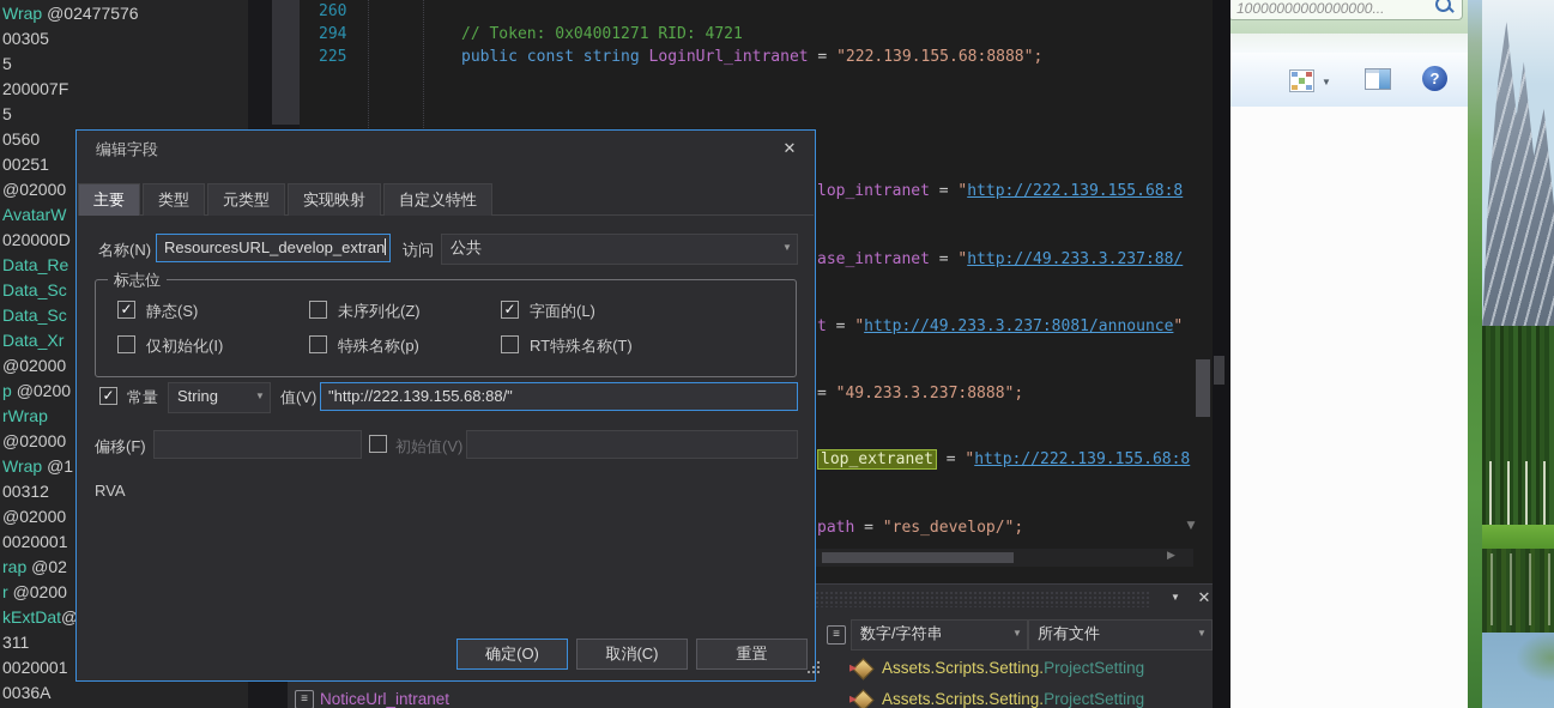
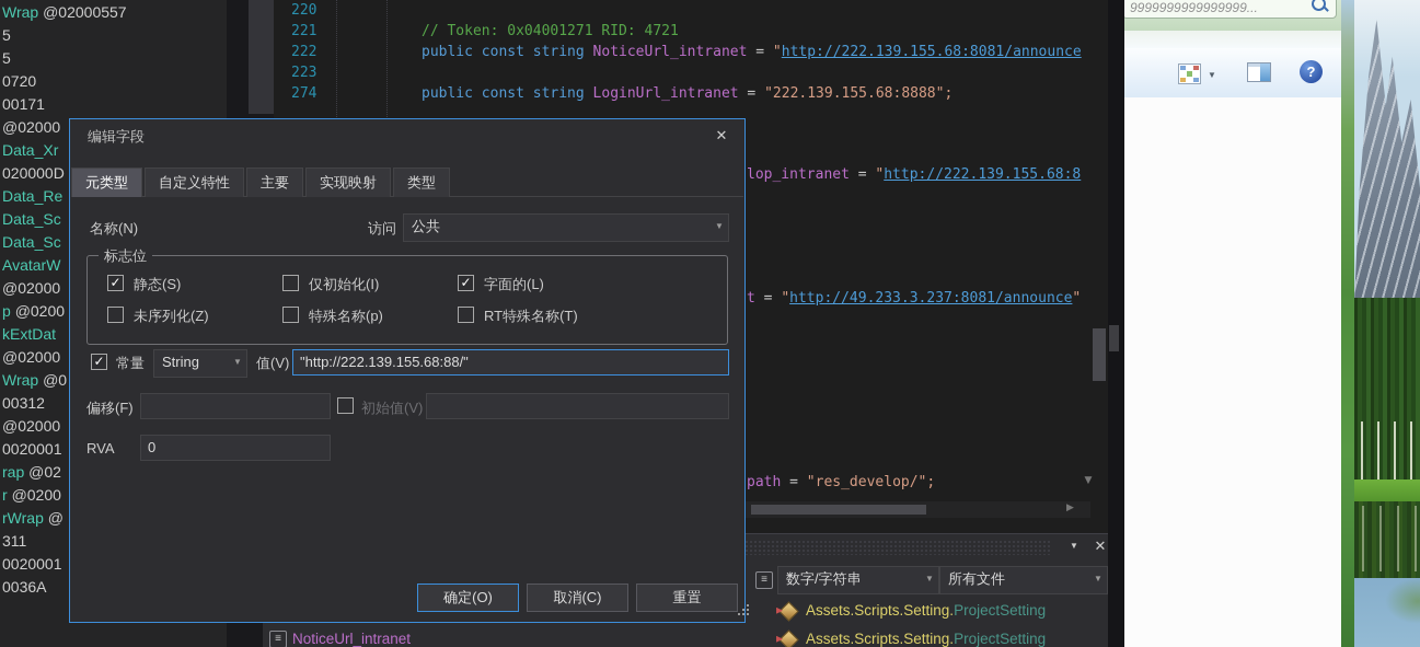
- Wrap @02477576
+ Wrap @02000557
- 00305
  5
- 200007F
  5
- 0560
+ 0720
- 00251
+ 00171
  @02000
- AvatarW
+ Data_Xr
  020000D
  Data_Re
  Data_Sc
  Data_Sc
- Data_Xr
+ AvatarW
  @02000
  p @0200
- rWrap
+ kExtDat
  @02000
- Wrap @1
+ Wrap @0
  00312
  @02000
  0020001
  rap @02
  r @0200
- kExtDat@
+ rWrap @
  311
  0020001
  0036A
- 260
+ 220
- 294 // Token: 0x04001271 RID: 4721
+ 221 // Token: 0x04001271 RID: 4721
+ 222 public const string NoticeUrl_intranet = "http://222.139.155.68:8081/announce
+ 223
- 225 public const string LoginUrl_intranet = "222.139.155.68:8888";
+ 274 public const string LoginUrl_intranet = "222.139.155.68:8888";
  lop_intranet = "http://222.139.155.68:8
- ase_intranet = "http://49.233.3.237:88/
  t = "http://49.233.3.237:8081/announce"
- = "49.233.3.237:8888";
- lop_extranet = "http://222.139.155.68:8
  path = "res_develop/";
  ▼
  ▶
  ▼
  ✕
  ≡
  数字/字符串
  ▼
  所有文件
  ▼
  Assets.Scripts.Setting.ProjectSetting
  ≡
  NoticeUrl_intranet
  Assets.Scripts.Setting.ProjectSetting
  编辑字段
  ✕
- 主要
+ 元类型
- 类型
+ 自定义特性
- 元类型
+ 主要
  实现映射
- 自定义特性
+ 类型
  名称(N)
- ResourcesURL_develop_extran
  访问
  公共
  ▼
  标志位
  ✓
  静态(S)
- 未序列化(Z)
+ 仅初始化(I)
  ✓
  字面的(L)
- 仅初始化(I)
+ 未序列化(Z)
  特殊名称(p)
  RT特殊名称(T)
  ✓
  常量
  String
  ▼
  值(V)
  "http://222.139.155.68:88/"
  偏移(F)
  初始值(V)
  RVA
+ 0
  确定(O)
  取消(C)
  重置
- 10000000000000000...
+ 9999999999999999...
  ▼
  ?
